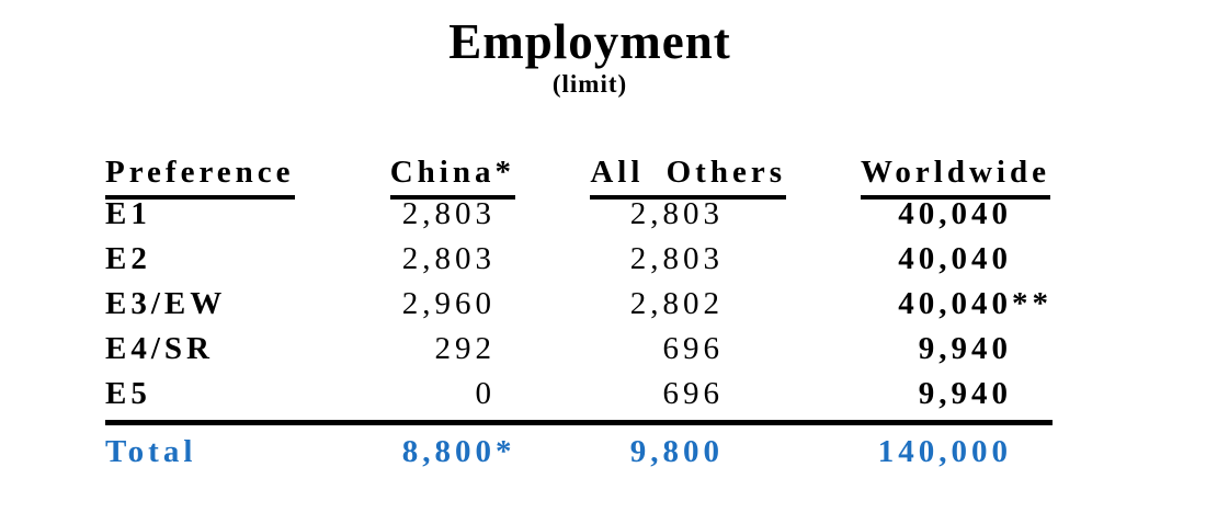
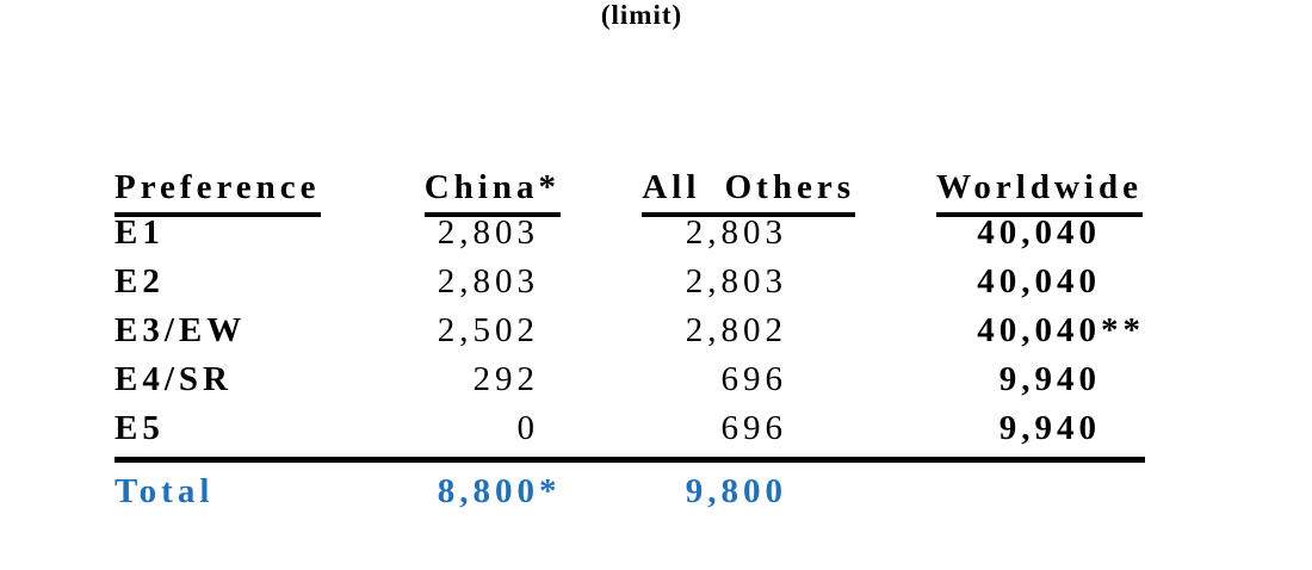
- Employment
  (limit)
  Preference
  China*
  All Others
  Worldwide
  E1
  2,803
  2,803
  40,040
  E2
  2,803
  2,803
  40,040
  E3/EW
- 2,960
+ 2,502
  2,802
  40,040
  **
  E4/SR
  292
  696
  9,940
  E5
  0
  696
  9,940
  Total
  8,800
  *
  9,800
- 140,000
